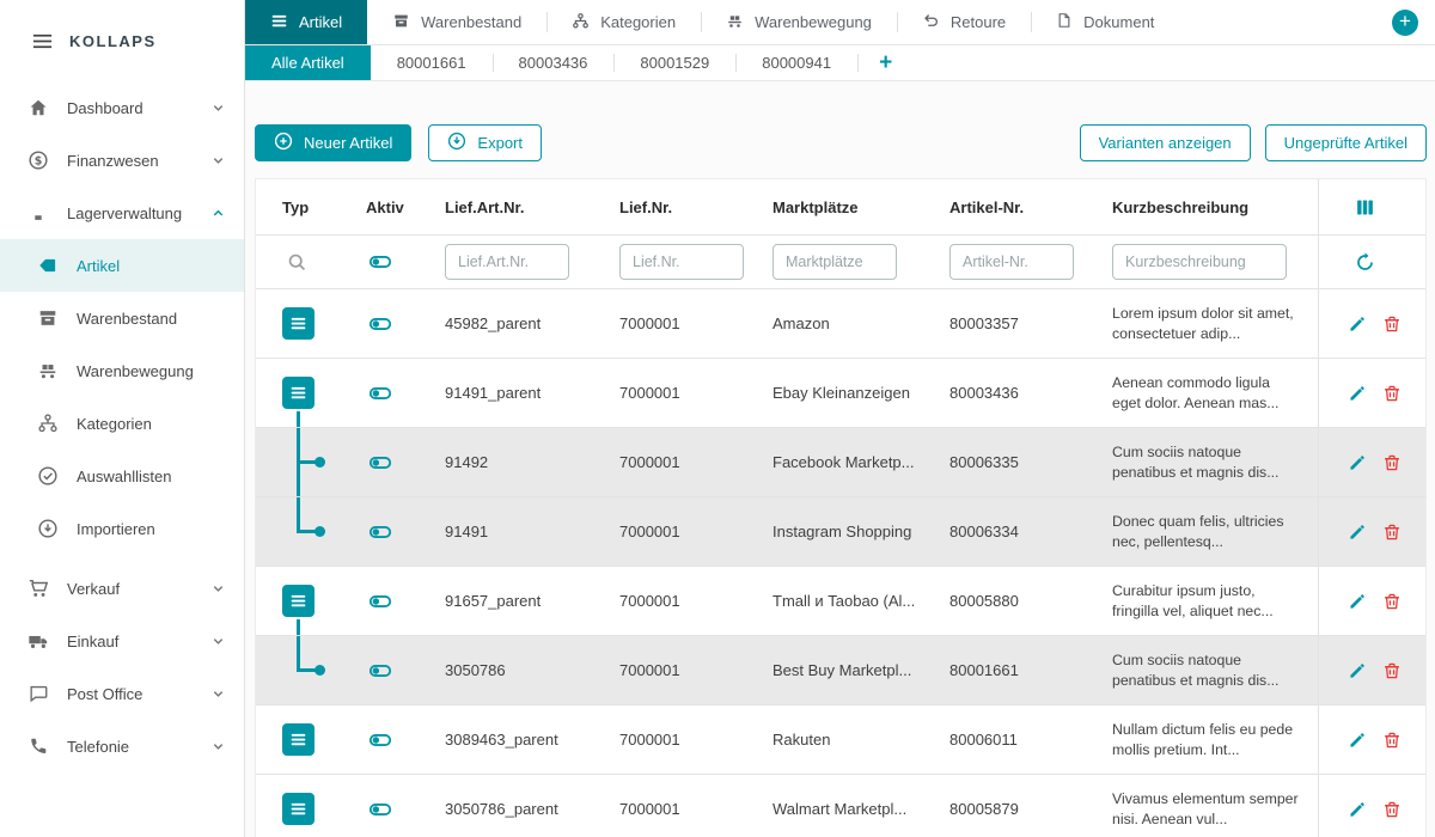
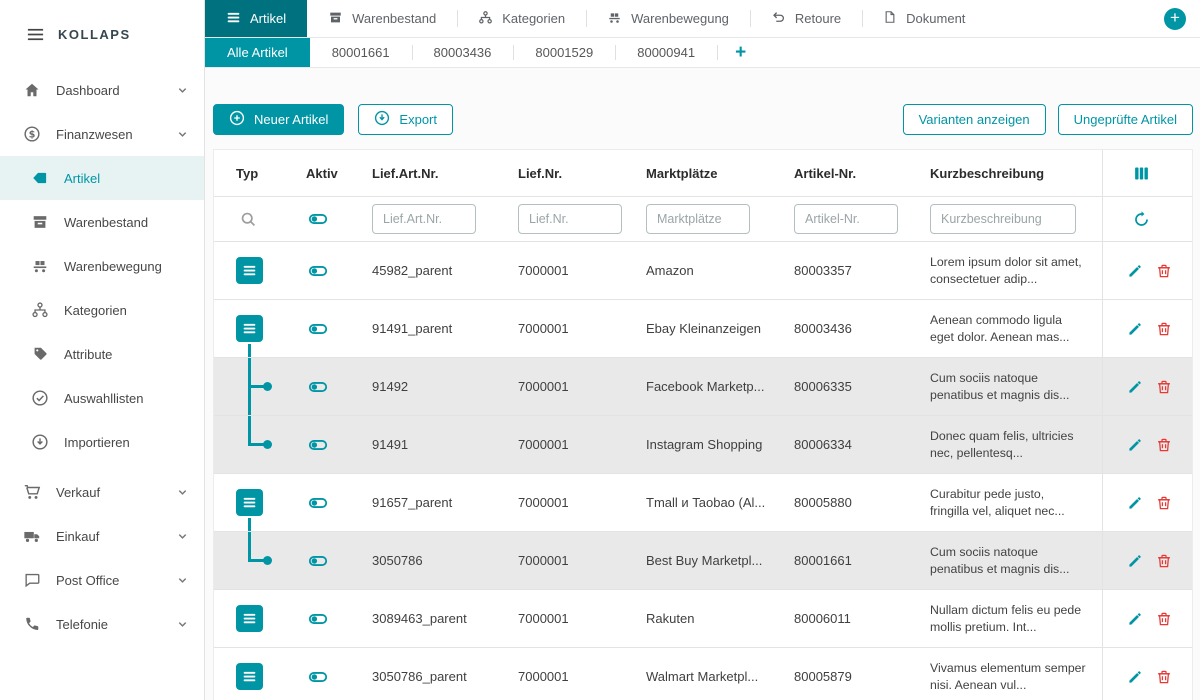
  KOLLAPS
  Dashboard
  $
  Finanzwesen
- Lagerverwaltung
  Artikel
  Warenbestand
  Warenbewegung
  Kategorien
+ Attribute
  Auswahllisten
  Importieren
  Verkauf
  Einkauf
  Post Office
  Telefonie
  Artikel
  Warenbestand
  Kategorien
  Warenbewegung
  Retoure
  Dokument
  +
  Alle Artikel
  80001661
  80003436
  80001529
  80000941
  +
  Neuer Artikel
  Export
  Varianten anzeigen
  Ungeprüfte Artikel
  Typ
  Aktiv
  Lief.Art.Nr.
  Lief.Nr.
  Marktplätze
  Artikel-Nr.
  Kurzbeschreibung
  Lief.Art.Nr.
  Lief.Nr.
  Marktplätze
  Artikel-Nr.
  Kurzbeschreibung
  45982_parent
  7000001
  Amazon
  80003357
  Lorem ipsum dolor sit amet, consectetuer adip...
  91491_parent
  7000001
  Ebay Kleinanzeigen
  80003436
  Aenean commodo ligula eget dolor. Aenean mas...
  91492
  7000001
  Facebook Marketp...
  80006335
  Cum sociis natoque penatibus et magnis dis...
  91491
  7000001
  Instagram Shopping
  80006334
  Donec quam felis, ultricies nec, pellentesq...
  91657_parent
  7000001
  Tmall и Taobao (Al...
  80005880
- Curabitur ipsum justo, fringilla vel, aliquet nec...
+ Curabitur pede justo, fringilla vel, aliquet nec...
  3050786
  7000001
  Best Buy Marketpl...
  80001661
  Cum sociis natoque penatibus et magnis dis...
  3089463_parent
  7000001
  Rakuten
  80006011
  Nullam dictum felis eu pede mollis pretium. Int...
  3050786_parent
  7000001
  Walmart Marketpl...
  80005879
  Vivamus elementum semper nisi. Aenean vul...
